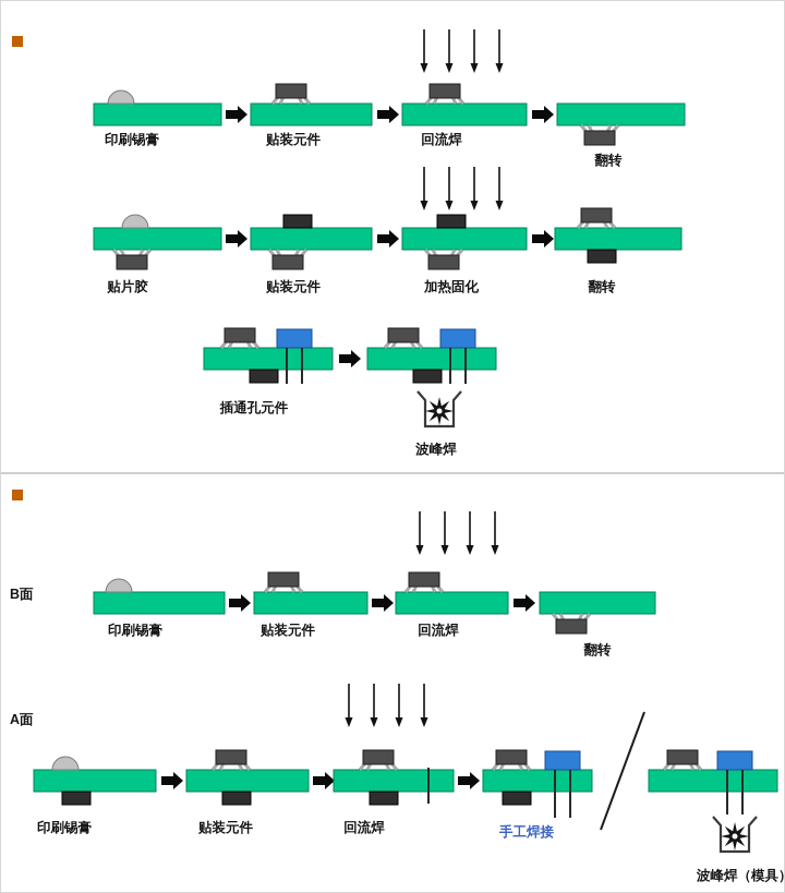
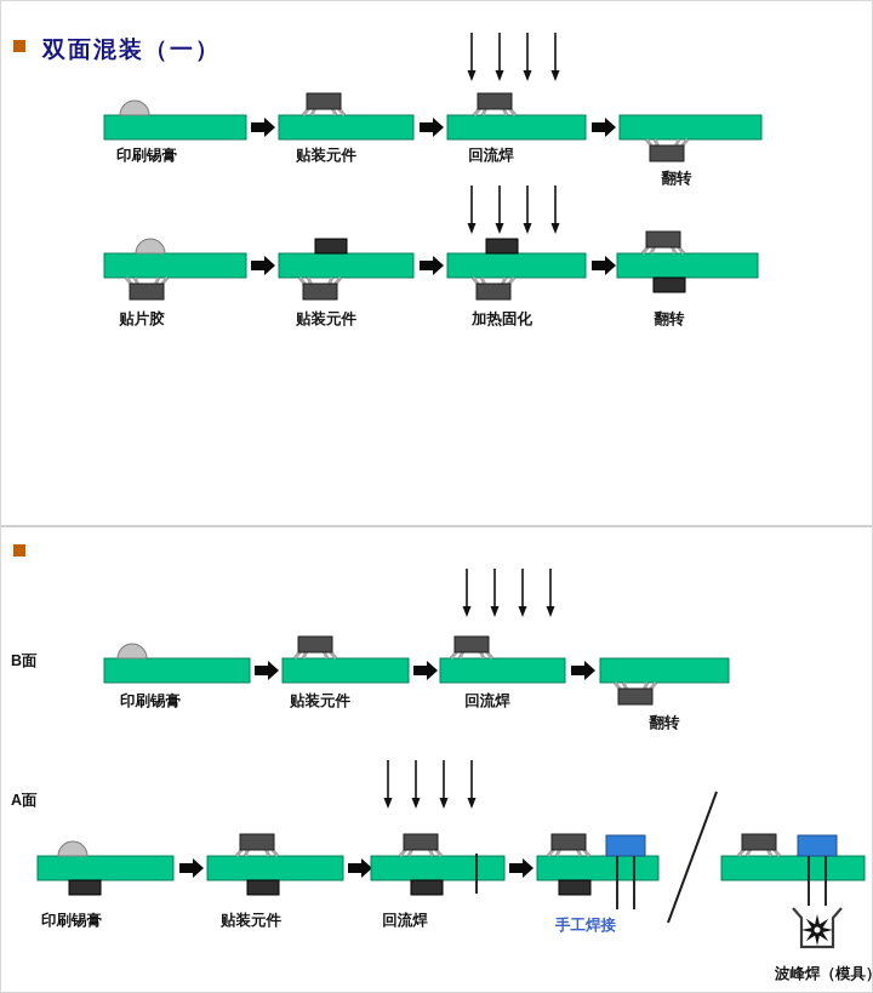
+ 双面混装（一）
  印刷锡膏
  贴装元件
  回流焊
  翻转
  贴片胶
  贴装元件
  加热固化
  翻转
- 插通孔元件
- 波峰焊
  B面
  印刷锡膏
  贴装元件
  回流焊
  翻转
  A面
  印刷锡膏
  贴装元件
  回流焊
  手工焊接
  波峰焊（模具
